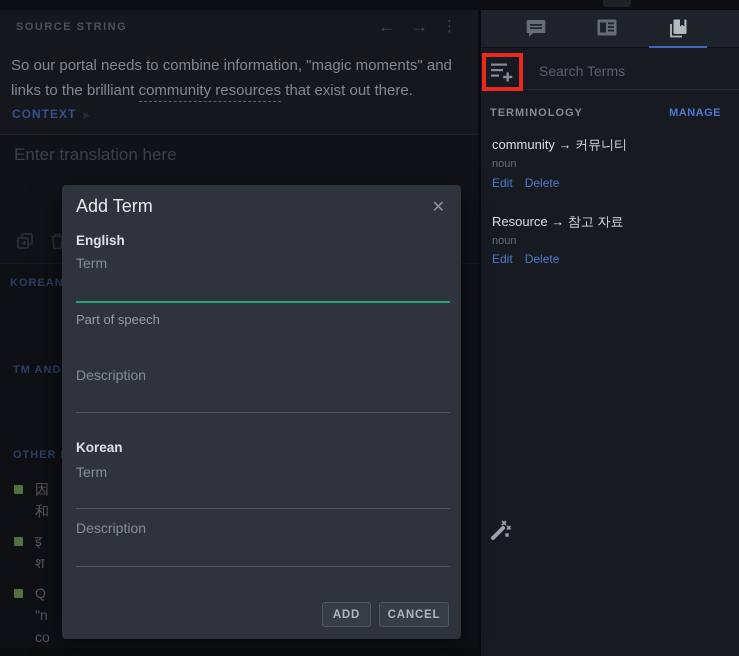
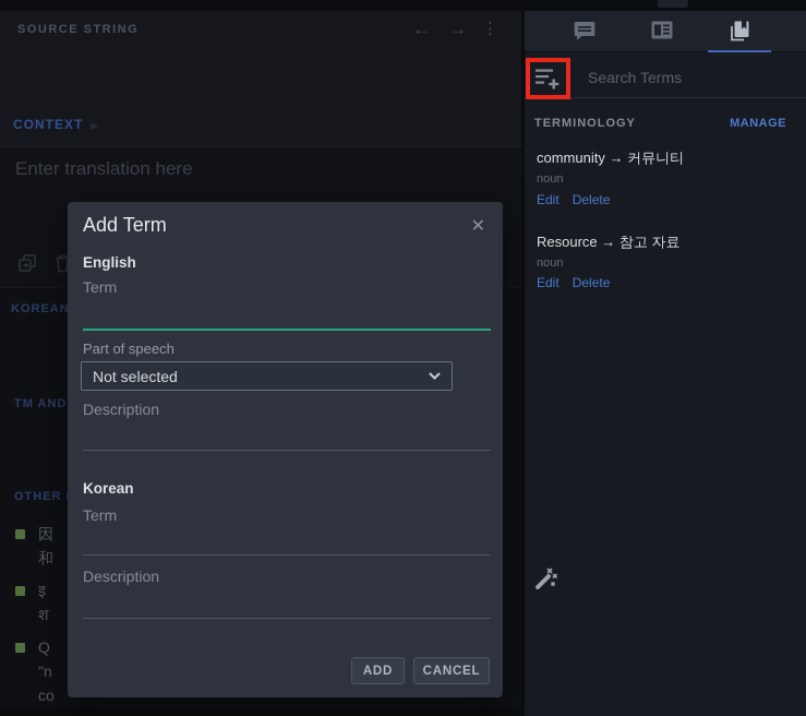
  SOURCE STRING
  ←
  →
  ⋮
- So our portal needs to combine information, "magic moments" and links to the brilliant community resources that exist out there.
  CONTEXT
  Enter translation here
  KOREAN
  TM AND
  OTHER
  因
  和
  इ
  श
  Q
  "n
  co
  Add Term
  ✕
  English
  Term
  Part of speech
+ Not selected
  Description
  Korean
  Term
  Description
  ADD
  CANCEL
  Search Terms
  TERMINOLOGY
  MANAGE
  community → 커뮤니티
  noun
  Edit Delete
  Resource → 참고 자료
  noun
  Edit Delete
